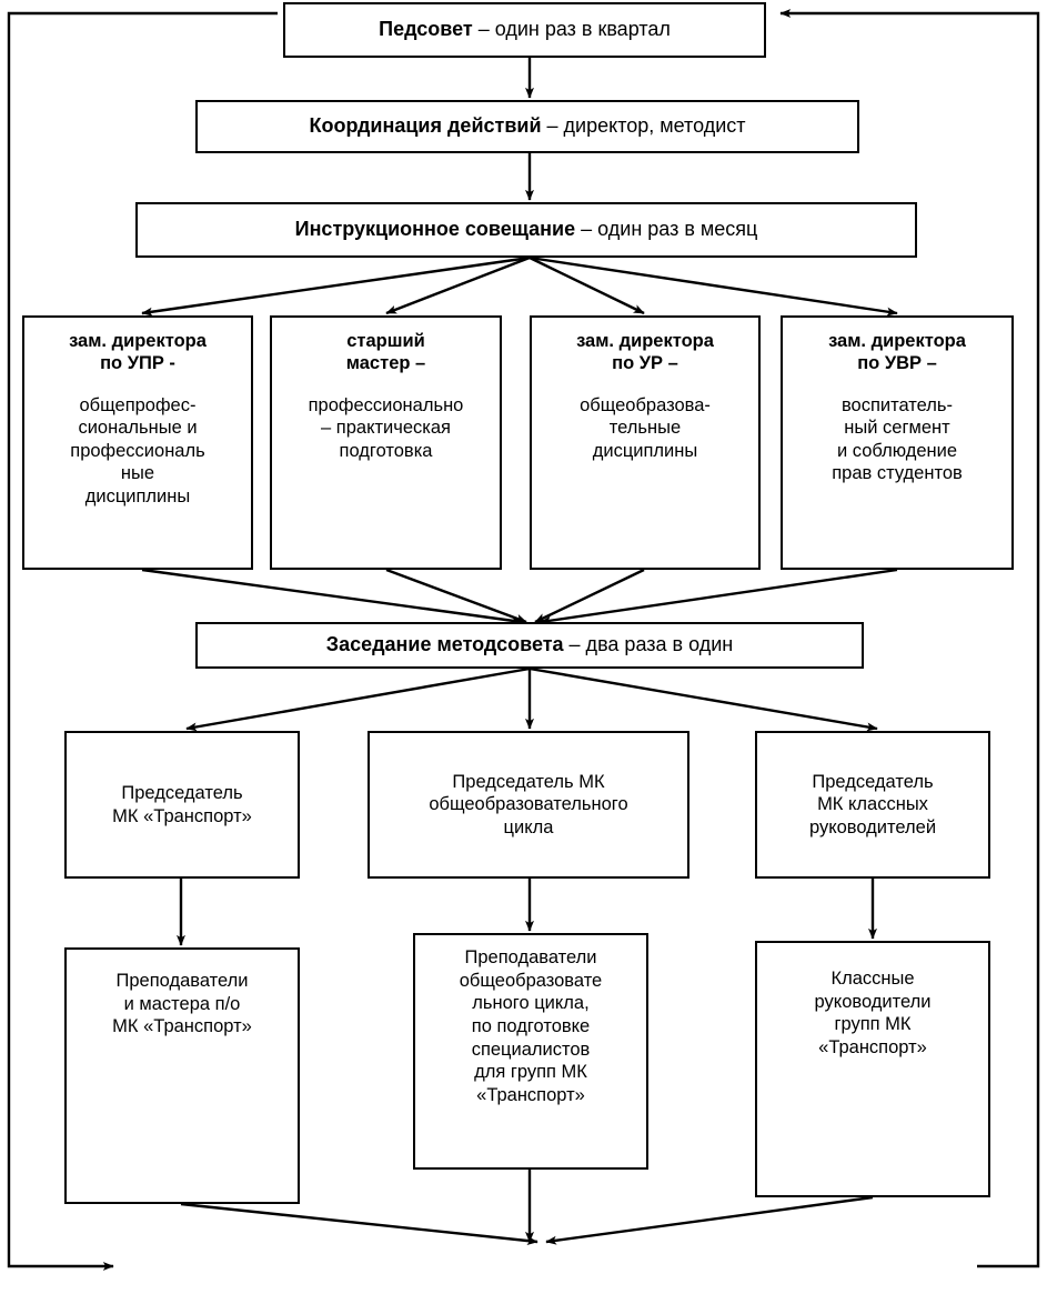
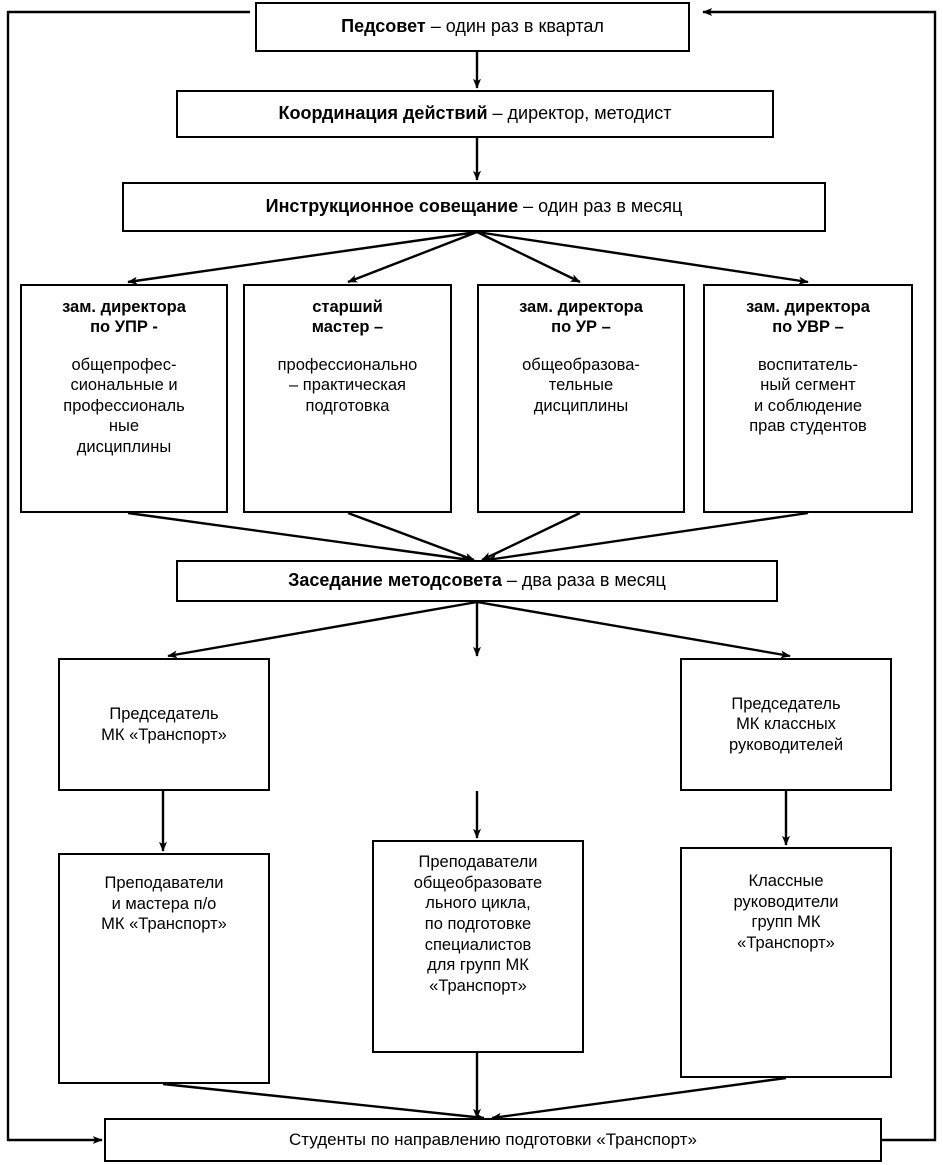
  Педсовет – один раз в квартал
  Координация действий – директор, методист
  Инструкционное совещание – один раз в месяц
  зам. директора
  по УПР -
  общепрофес-
  сиональные и
  профессиональ
  ные
  дисциплины
  старший
  мастер –
  профессионально
  – практическая
  подготовка
  зам. директора
  по УР –
  общеобразова-
  тельные
  дисциплины
  зам. директора
  по УВР –
  воспитатель-
  ный сегмент
  и соблюдение
  прав студентов
- Заседание методсовета – два раза в один
+ Заседание методсовета – два раза в месяц
  Председатель
  МК «Транспорт»
- Председатель МК
- общеобразовательного
- цикла
  Председатель
  МК классных
  руководителей
  Преподаватели
  и мастера п/о
  МК «Транспорт»
  Преподаватели
  общеобразовате
  льного цикла,
  по подготовке
  специалистов
  для групп МК
  «Транспорт»
  Классные
  руководители
  групп МК
  «Транспорт»
+ Студенты по направлению подготовки «Транспорт»
